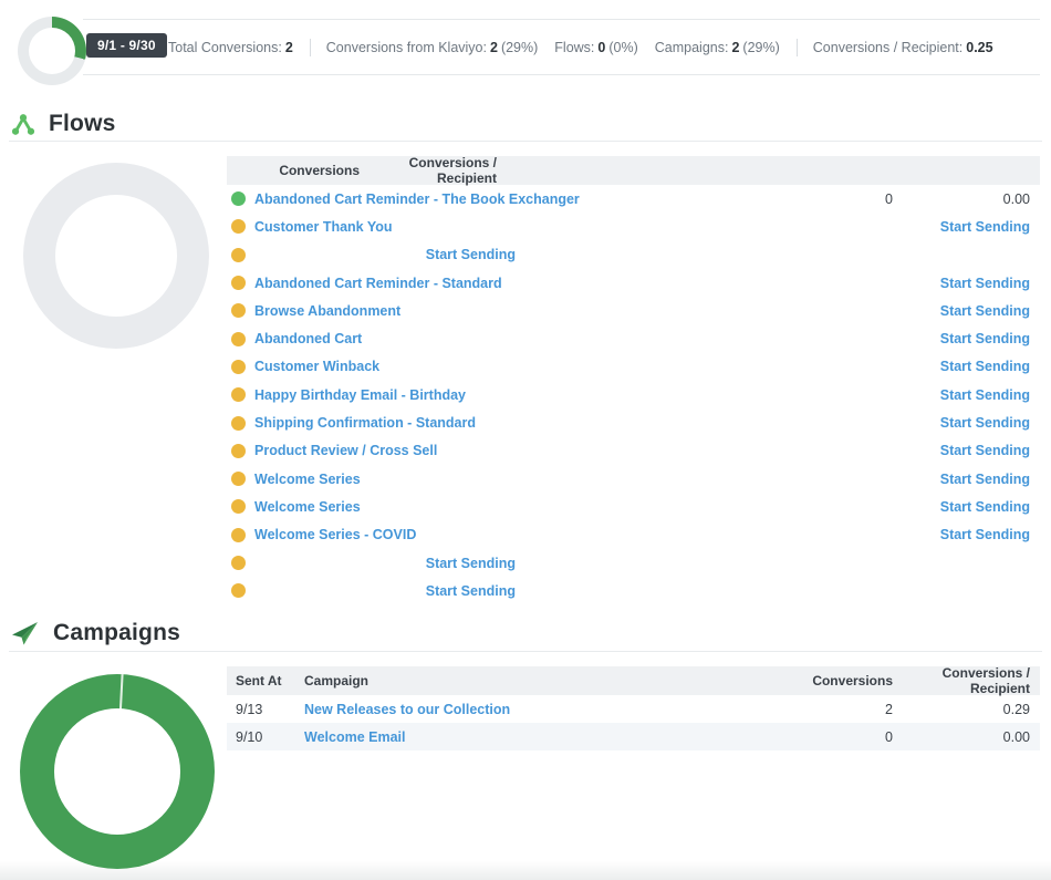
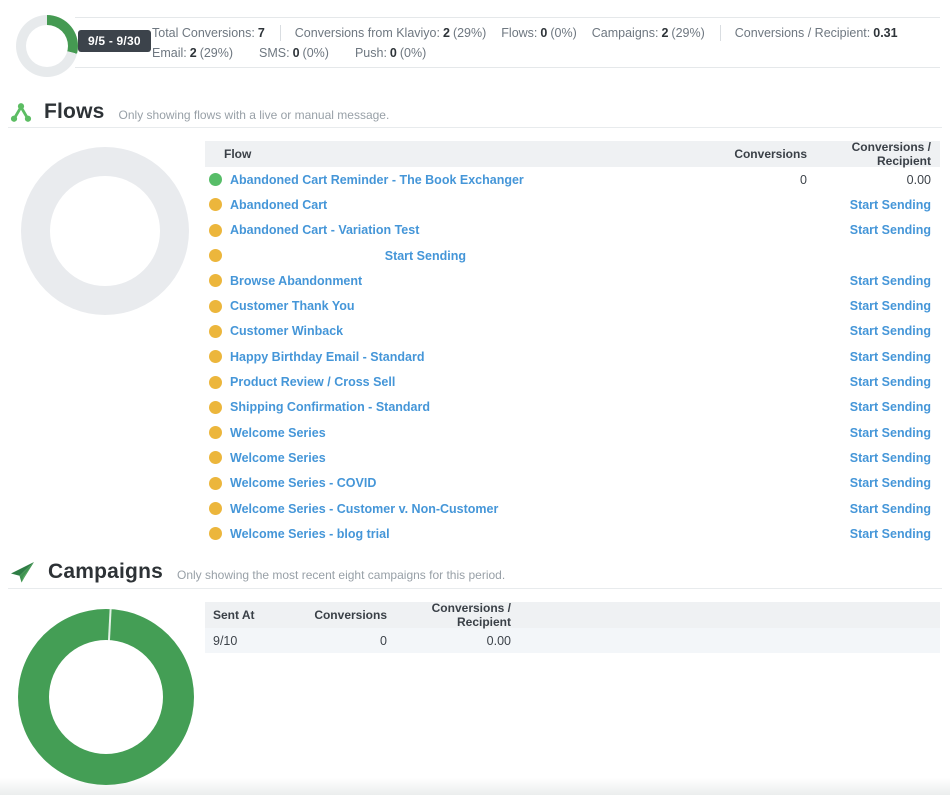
- 9/1 - 9/30
+ 9/5 - 9/30
- Total Conversions: 2
+ Total Conversions: 7
  Conversions from Klaviyo: 2 (29%)
  Flows: 0 (0%)
  Campaigns: 2 (29%)
- Conversions / Recipient: 0.25
+ Conversions / Recipient: 0.31
+ Email: 2 (29%)
+ SMS: 0 (0%)
+ Push: 0 (0%)
  Flows
+ Only showing flows with a live or manual message.
+ Flow
  Conversions
  Conversions / Recipient
  Abandoned Cart Reminder - The Book Exchanger
  0
  0.00
- Customer Thank You
+ Abandoned Cart
  Start Sending
+ Abandoned Cart - Variation Test
  Start Sending
- Abandoned Cart Reminder - Standard
  Start Sending
  Browse Abandonment
  Start Sending
- Abandoned Cart
+ Customer Thank You
  Start Sending
  Customer Winback
  Start Sending
- Happy Birthday Email - Birthday
+ Happy Birthday Email - Standard
  Start Sending
- Shipping Confirmation - Standard
+ Product Review / Cross Sell
  Start Sending
- Product Review / Cross Sell
+ Shipping Confirmation - Standard
  Start Sending
  Welcome Series
  Start Sending
  Welcome Series
  Start Sending
  Welcome Series - COVID
  Start Sending
+ Welcome Series - Customer v. Non-Customer
  Start Sending
+ Welcome Series - blog trial
  Start Sending
  Campaigns
+ Only showing the most recent eight campaigns for this period.
  Sent At
- Campaign
  Conversions
  Conversions / Recipient
- 9/13
- New Releases to our Collection
- 2
- 0.29
  9/10
- Welcome Email
  0
  0.00
